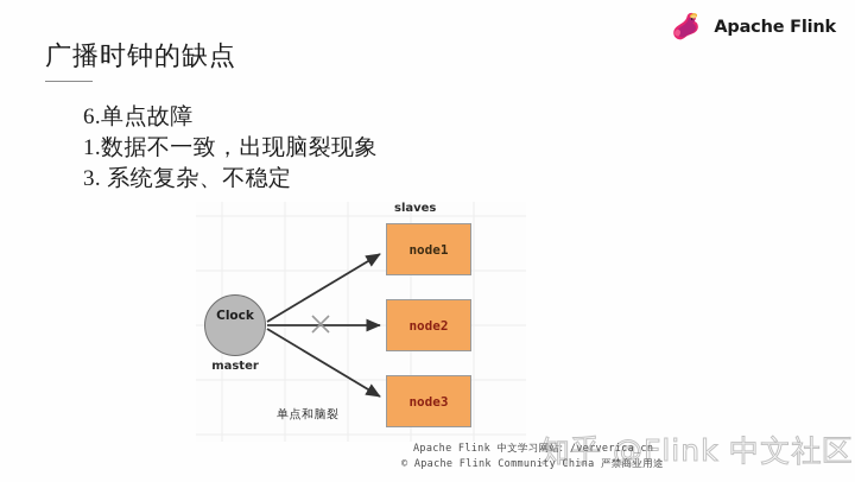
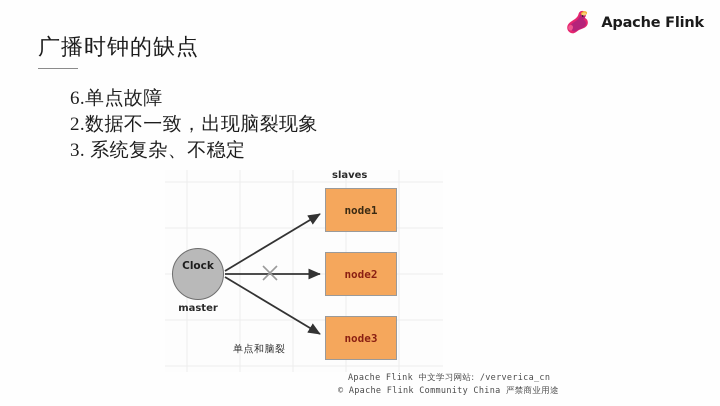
  Apache Flink
  广播时钟的缺点
  6.单点故障
- 1.数据不一致，出现脑裂现象
+ 2.数据不一致，出现脑裂现象
  3. 系统复杂、不稳定
  slaves
  Clock
  master
  node1
  node2
  node3
  单点和脑裂
  Apache Flink 中文学习网站: /ververica_cn
  © Apache Flink Community China 严禁商业用途
- 知乎 @Flink 中文社区
